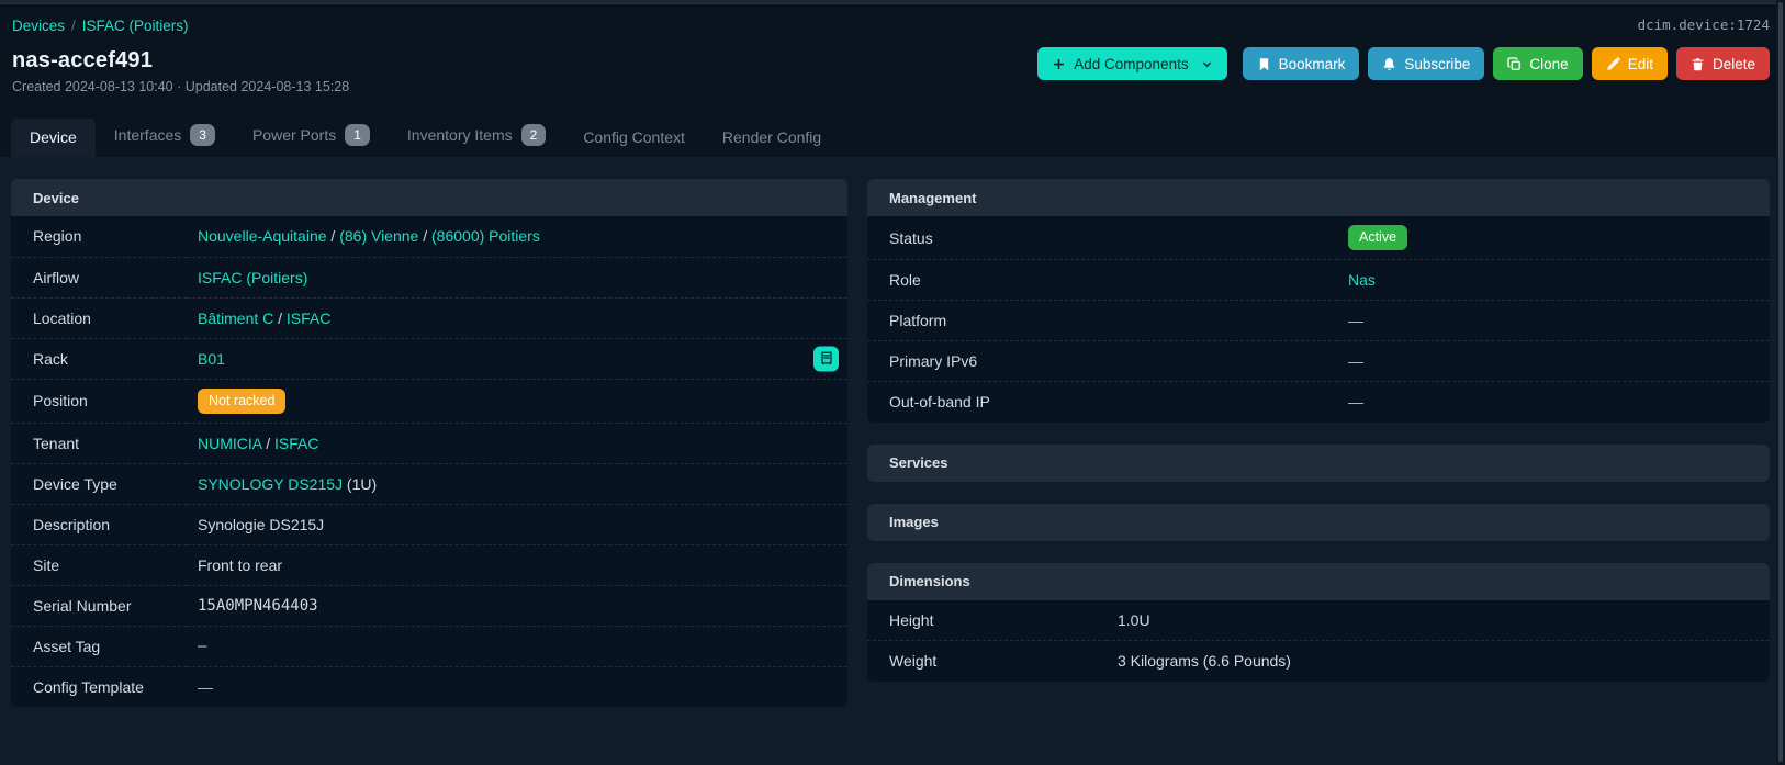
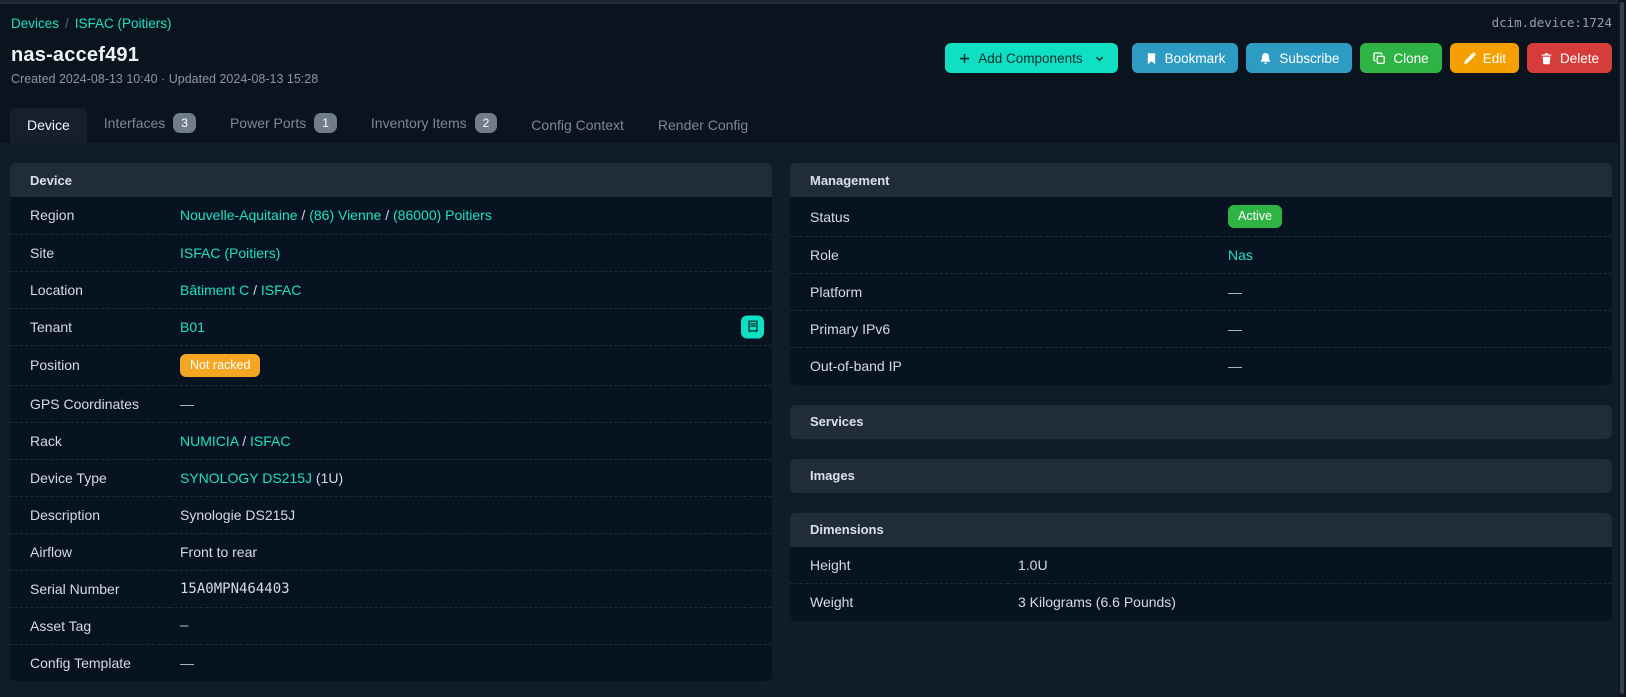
  Devices / ISFAC (Poitiers)
  dcim.device:1724
  nas-accef491
  Created 2024-08-13 10:40 · Updated 2024-08-13 15:28
  Add Components
  Bookmark
  Subscribe
  Clone
  Edit
  Delete
  Device
  Interfaces
  3
  Power Ports
  1
  Inventory Items
  2
  Config Context
  Render Config
  Device
  Region	Nouvelle-Aquitaine / (86) Vienne / (86000) Poitiers
- Airflow	ISFAC (Poitiers)
+ Site	ISFAC (Poitiers)
  Location	Bâtiment C / ISFAC
- Rack	B01
+ Tenant	B01
  Position	Not racked
+ GPS Coordinates	—
- Tenant	NUMICIA / ISFAC
+ Rack	NUMICIA / ISFAC
  Device Type	SYNOLOGY DS215J (1U)
  Description	Synologie DS215J
- Site	Front to rear
+ Airflow	Front to rear
  Serial Number	15A0MPN464403
  Asset Tag	–
  Config Template	—
  Management
  Status	Active
  Role	Nas
  Platform	—
  Primary IPv6	—
  Out-of-band IP	—
  Services
  Images
  Dimensions
  Height	1.0U
  Weight	3 Kilograms (6.6 Pounds)
